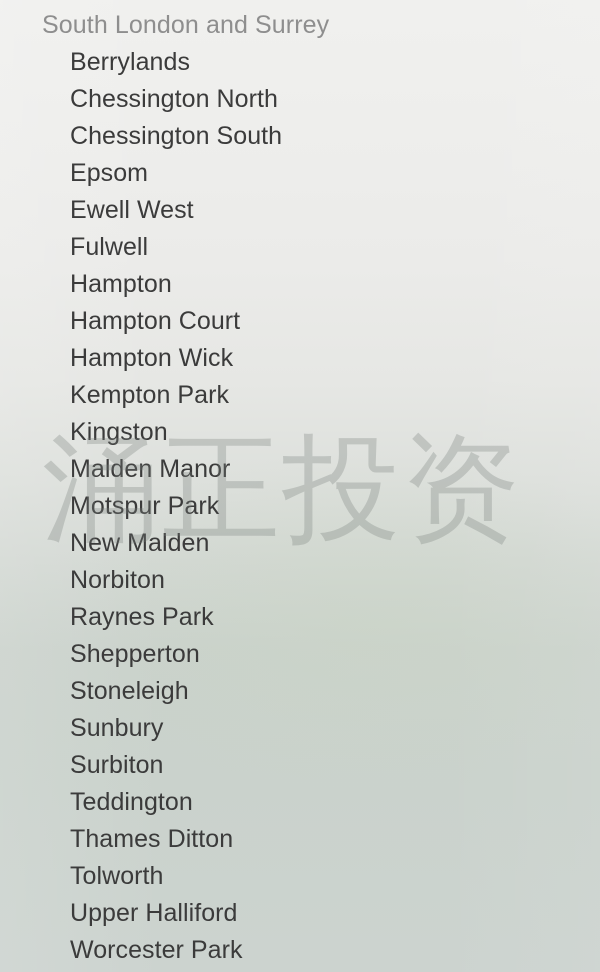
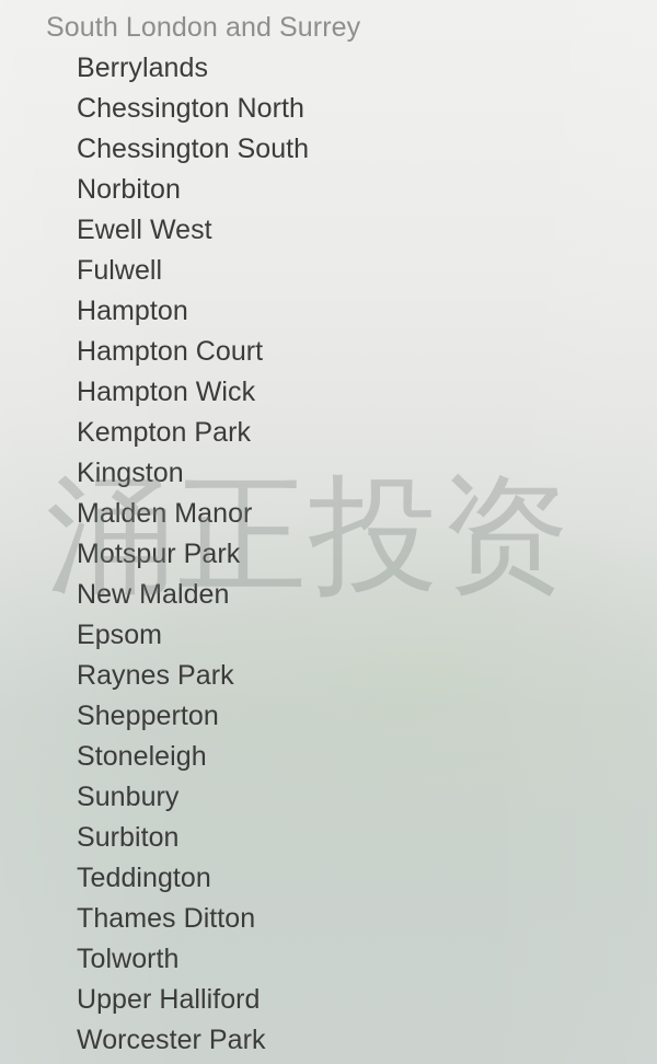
  涌正投资
  South London and Surrey
  Berrylands
  Chessington North
  Chessington South
- Epsom
+ Norbiton
  Ewell West
  Fulwell
  Hampton
  Hampton Court
  Hampton Wick
  Kempton Park
  Kingston
  Malden Manor
  Motspur Park
  New Malden
- Norbiton
+ Epsom
  Raynes Park
  Shepperton
  Stoneleigh
  Sunbury
  Surbiton
  Teddington
  Thames Ditton
  Tolworth
  Upper Halliford
  Worcester Park
